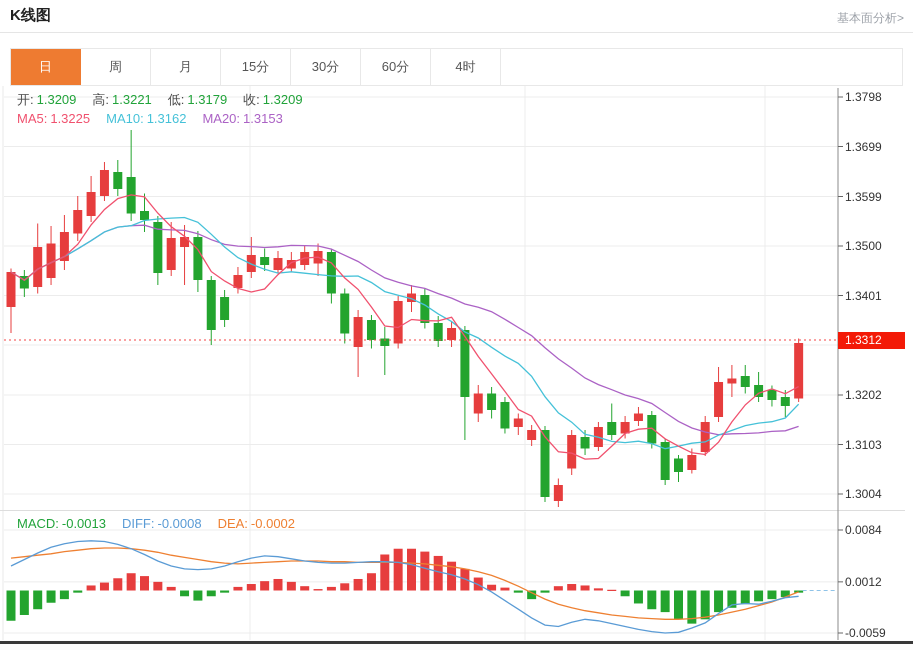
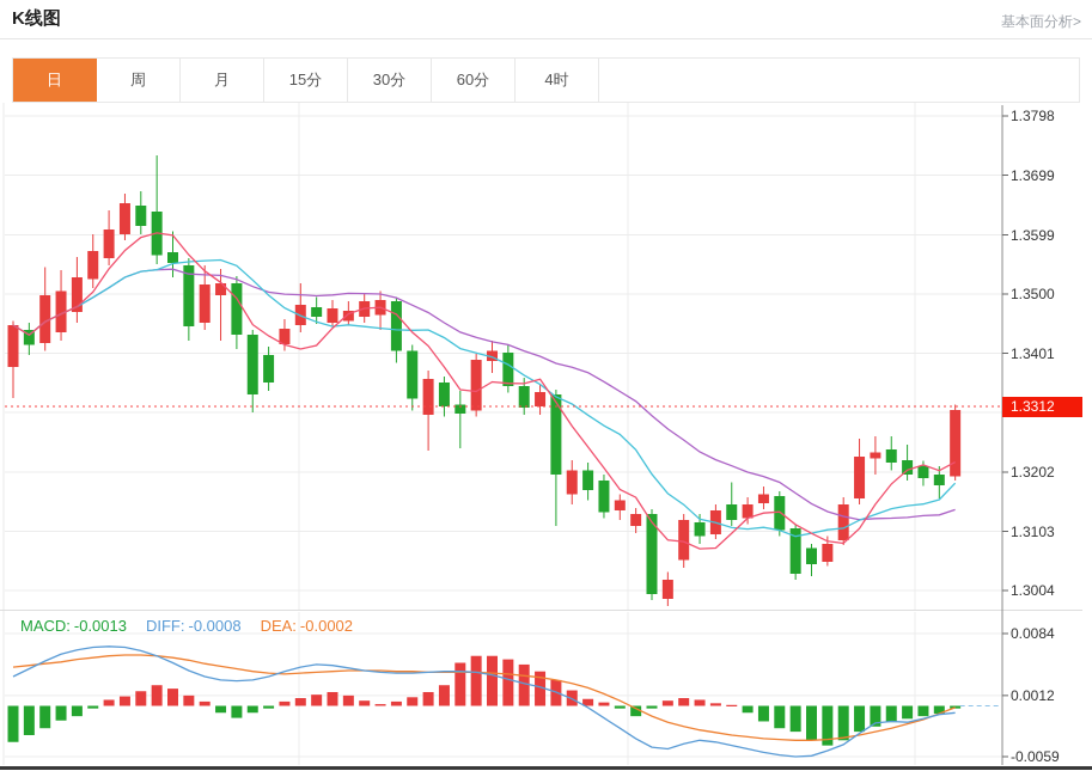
  K线图
  基本面分析>
  日
  周
  月
  15分
  30分
  60分
  4时
- 开: 1.3209 高: 1.3221 低: 1.3179 收: 1.3209
- MA5: 1.3225 MA10: 1.3162 MA20: 1.3153
  MACD: -0.0013 DIFF: -0.0008 DEA: -0.0002
  1.3798
  1.3699
  1.3599
  1.3500
  1.3401
  1.3202
  1.3103
  1.3004
  0.0084
  0.0012
  -0.0059
  1.3312
